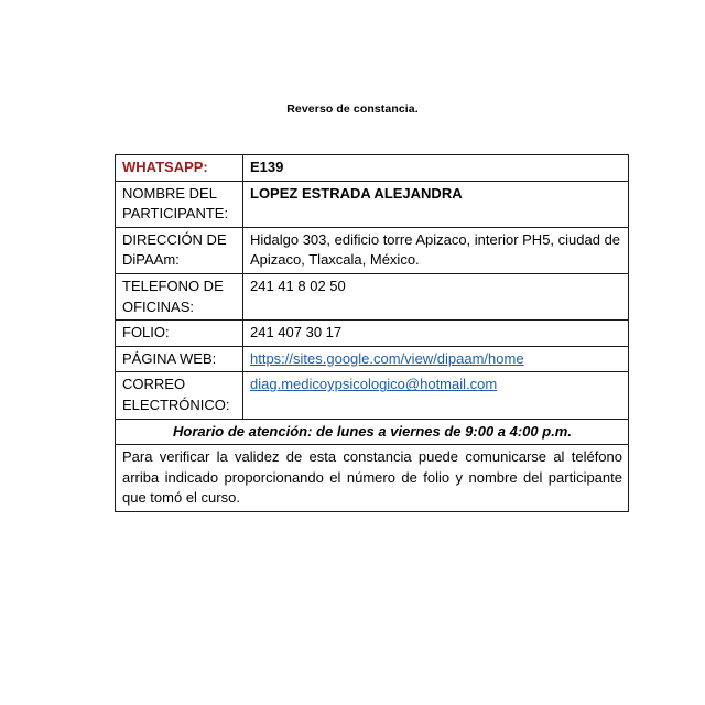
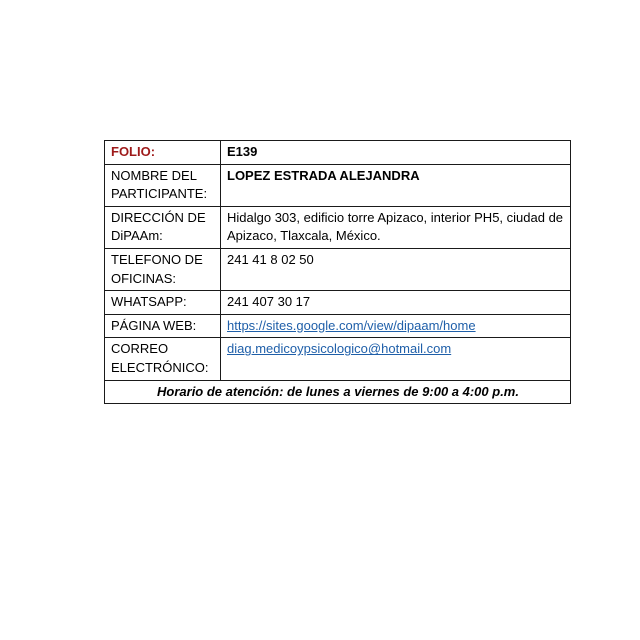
- Reverso de constancia.
- WHATSAPP:	E139
+ FOLIO:	E139
  NOMBRE DEL PARTICIPANTE:	LOPEZ ESTRADA ALEJANDRA
  DIRECCIÓN DE DiPAAm:	Hidalgo 303, edificio torre Apizaco, interior PH5, ciudad de Apizaco, Tlaxcala, México.
  TELEFONO DE OFICINAS:	241 41 8 02 50
- FOLIO:	241 407 30 17
+ WHATSAPP:	241 407 30 17
  PÁGINA WEB:	https://sites.google.com/view/dipaam/home
  CORREO ELECTRÓNICO:	diag.medicoypsicologico@hotmail.com
  Horario de atención: de lunes a viernes de 9:00 a 4:00 p.m.
- Para verificar la validez de esta constancia puede comunicarse al teléfono arriba indicado proporcionando el número de folio y nombre del participante que tomó el curso.
